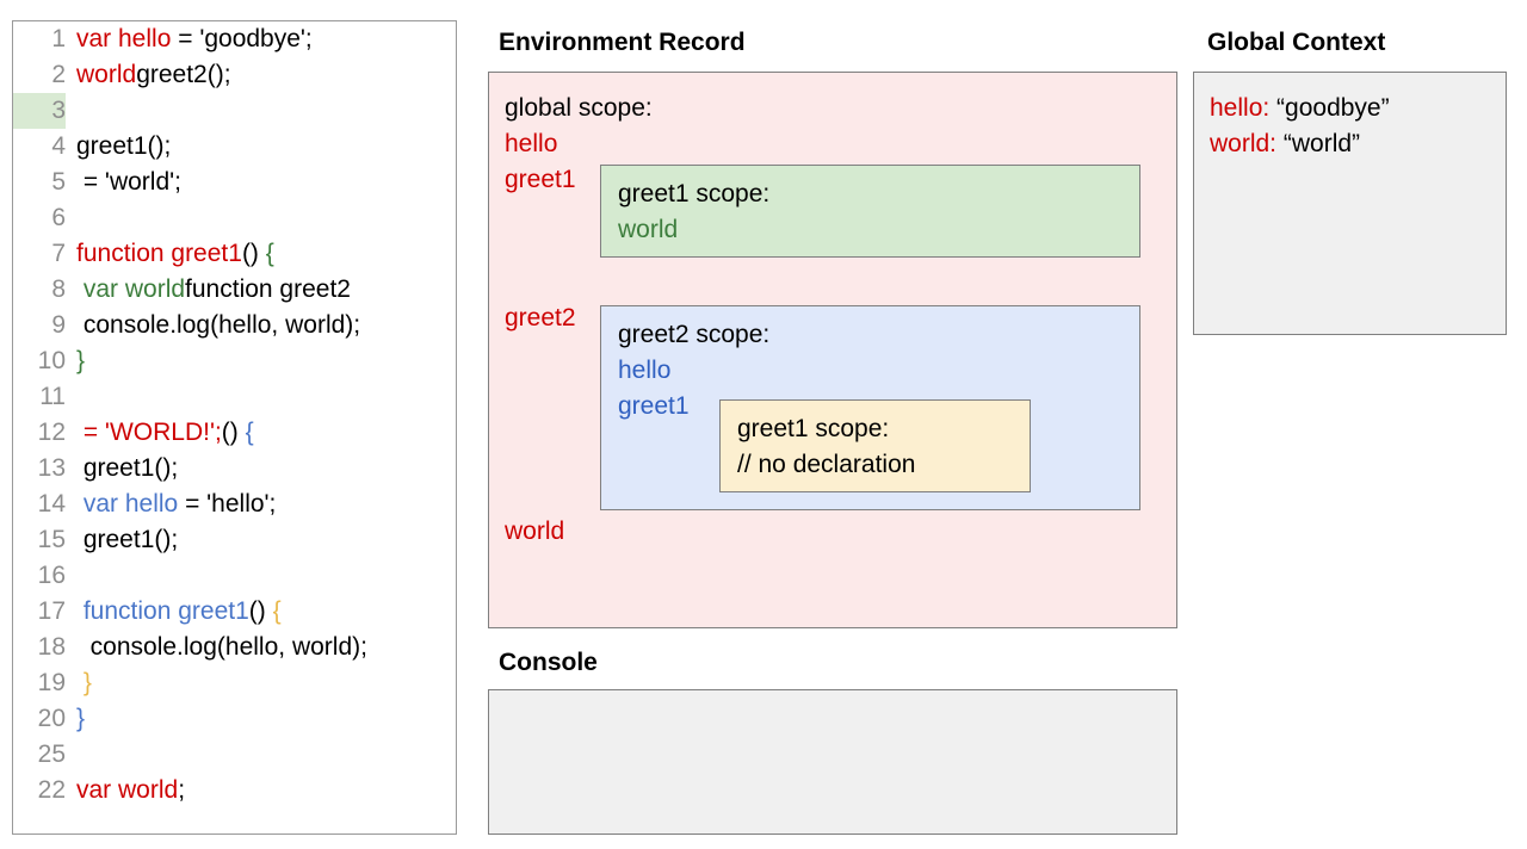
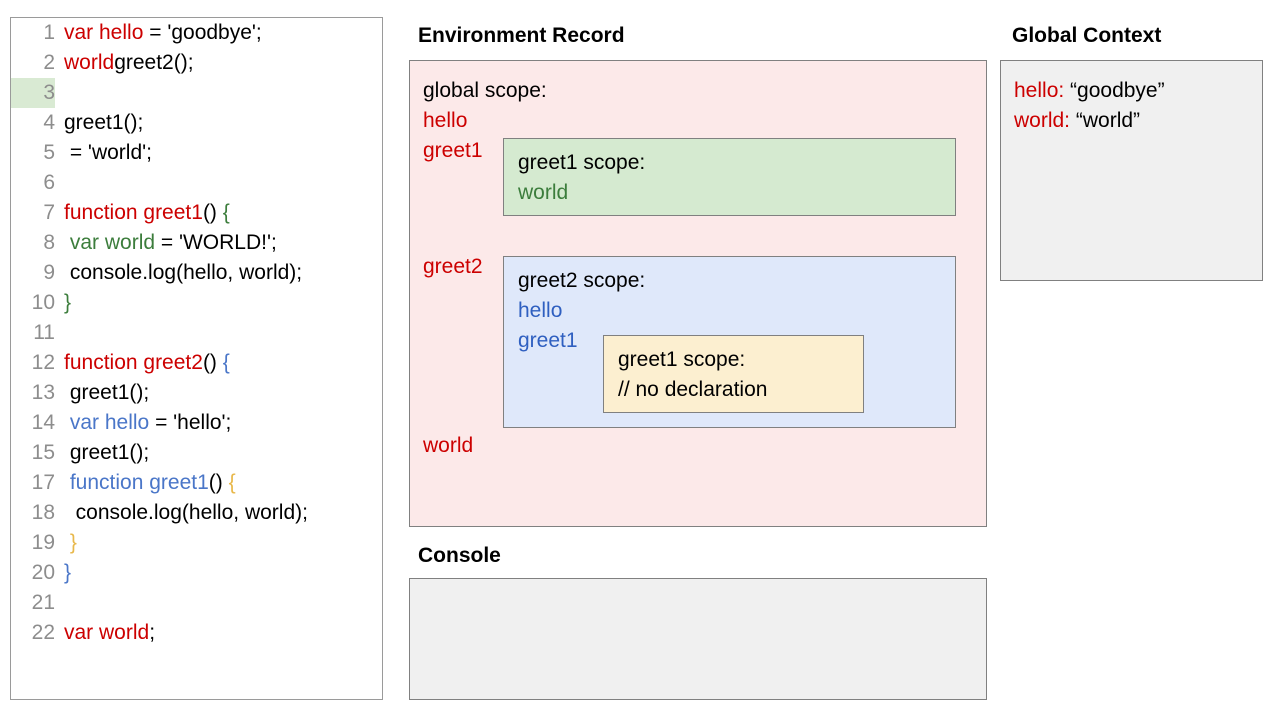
  1
  var hello = 'goodbye';
  2
  worldgreet2();
  3
  4
  greet1();
  5
  = 'world';
  6
  7
  function greet1() {
  8
- var worldfunction greet2
+ var world = 'WORLD!';
  9
  console.log(hello, world);
  10
  }
  11
  12
- = 'WORLD!';() {
+ function greet2() {
  13
  greet1();
  14
  var hello = 'hello';
  15
  greet1();
- 16
  17
  function greet1() {
  18
  console.log(hello, world);
  19
  }
  20
  }
- 25
+ 21
  22
  var world;
  Environment Record
  global scope:
  hello
  greet1
  greet2
  world
  greet1 scope:
  world
  greet2 scope:
  hello
  greet1
  greet1 scope:
  // no declaration
  Global Context
  hello: “goodbye”
  world: “world”
  Console
